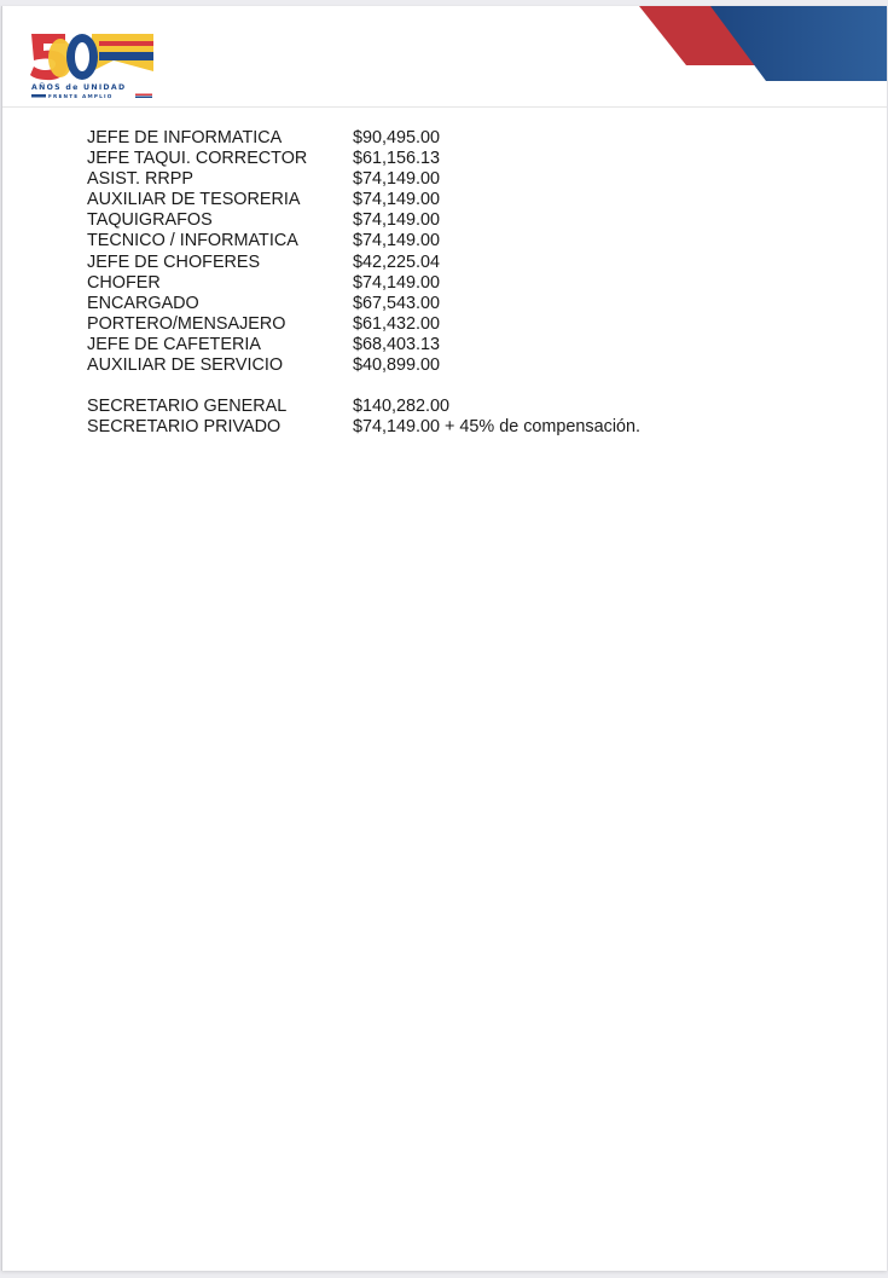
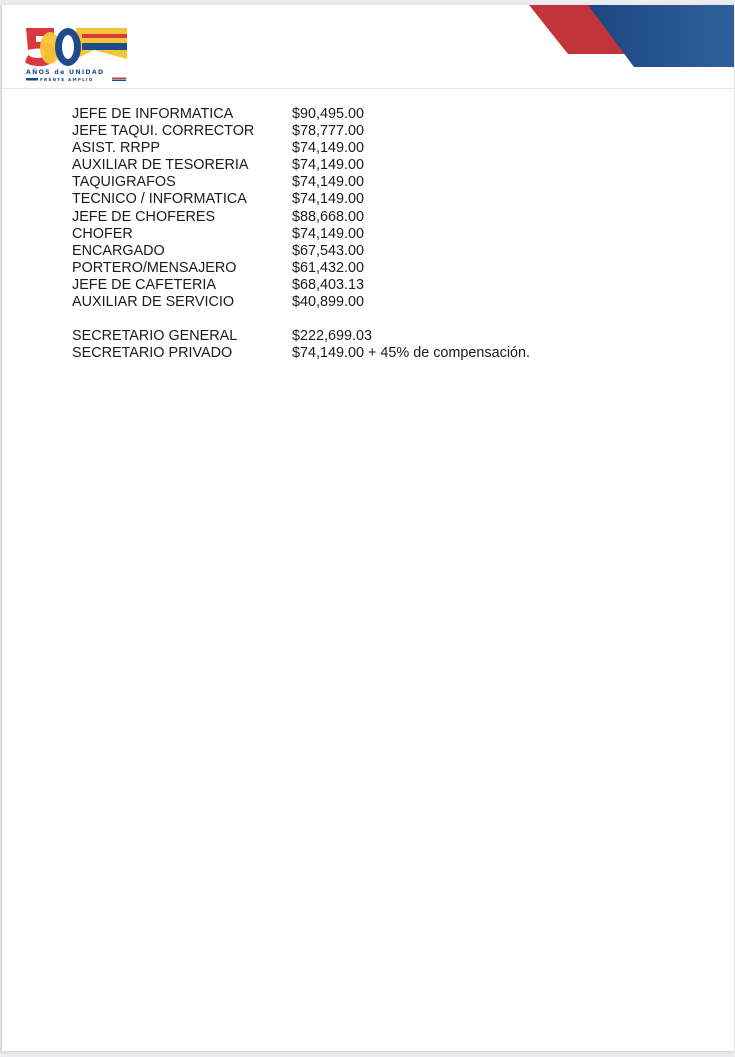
  JEFE DE INFORMATICA
  $90,495.00
  JEFE TAQUI. CORRECTOR
- $61,156.13
+ $78,777.00
  ASIST. RRPP
  $74,149.00
  AUXILIAR DE TESORERIA
  $74,149.00
  TAQUIGRAFOS
  $74,149.00
  TECNICO / INFORMATICA
  $74,149.00
  JEFE DE CHOFERES
- $42,225.04
+ $88,668.00
  CHOFER
  $74,149.00
  ENCARGADO
  $67,543.00
  PORTERO/MENSAJERO
  $61,432.00
  JEFE DE CAFETERIA
  $68,403.13
  AUXILIAR DE SERVICIO
  $40,899.00
  SECRETARIO GENERAL
- $140,282.00
+ $222,699.03
  SECRETARIO PRIVADO
  $74,149.00 + 45% de compensación.
